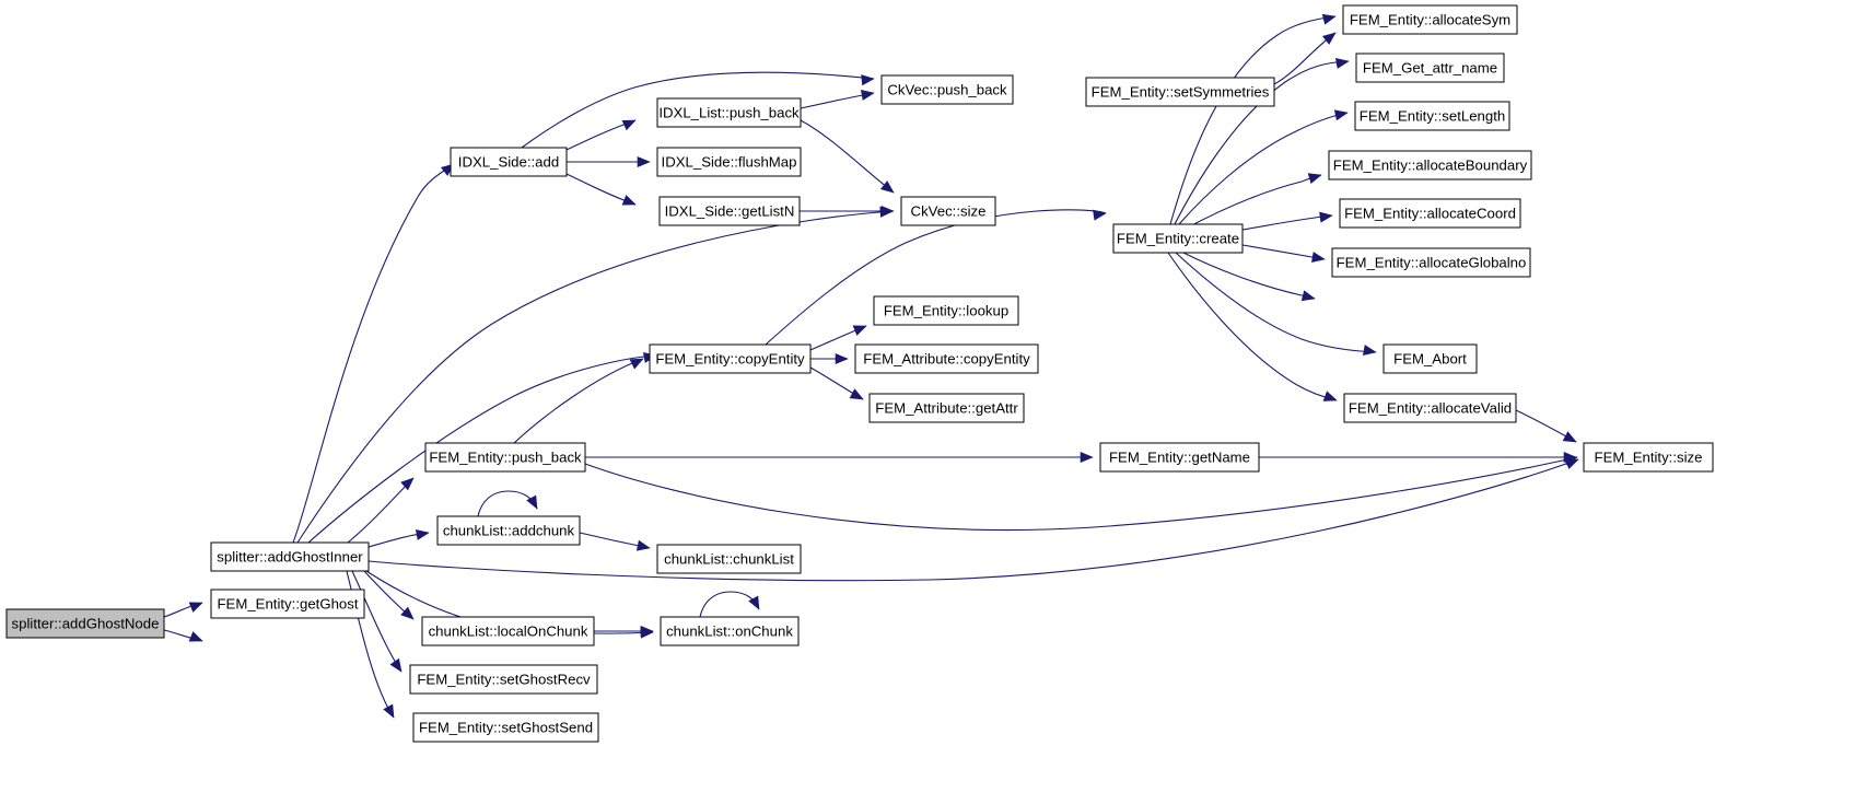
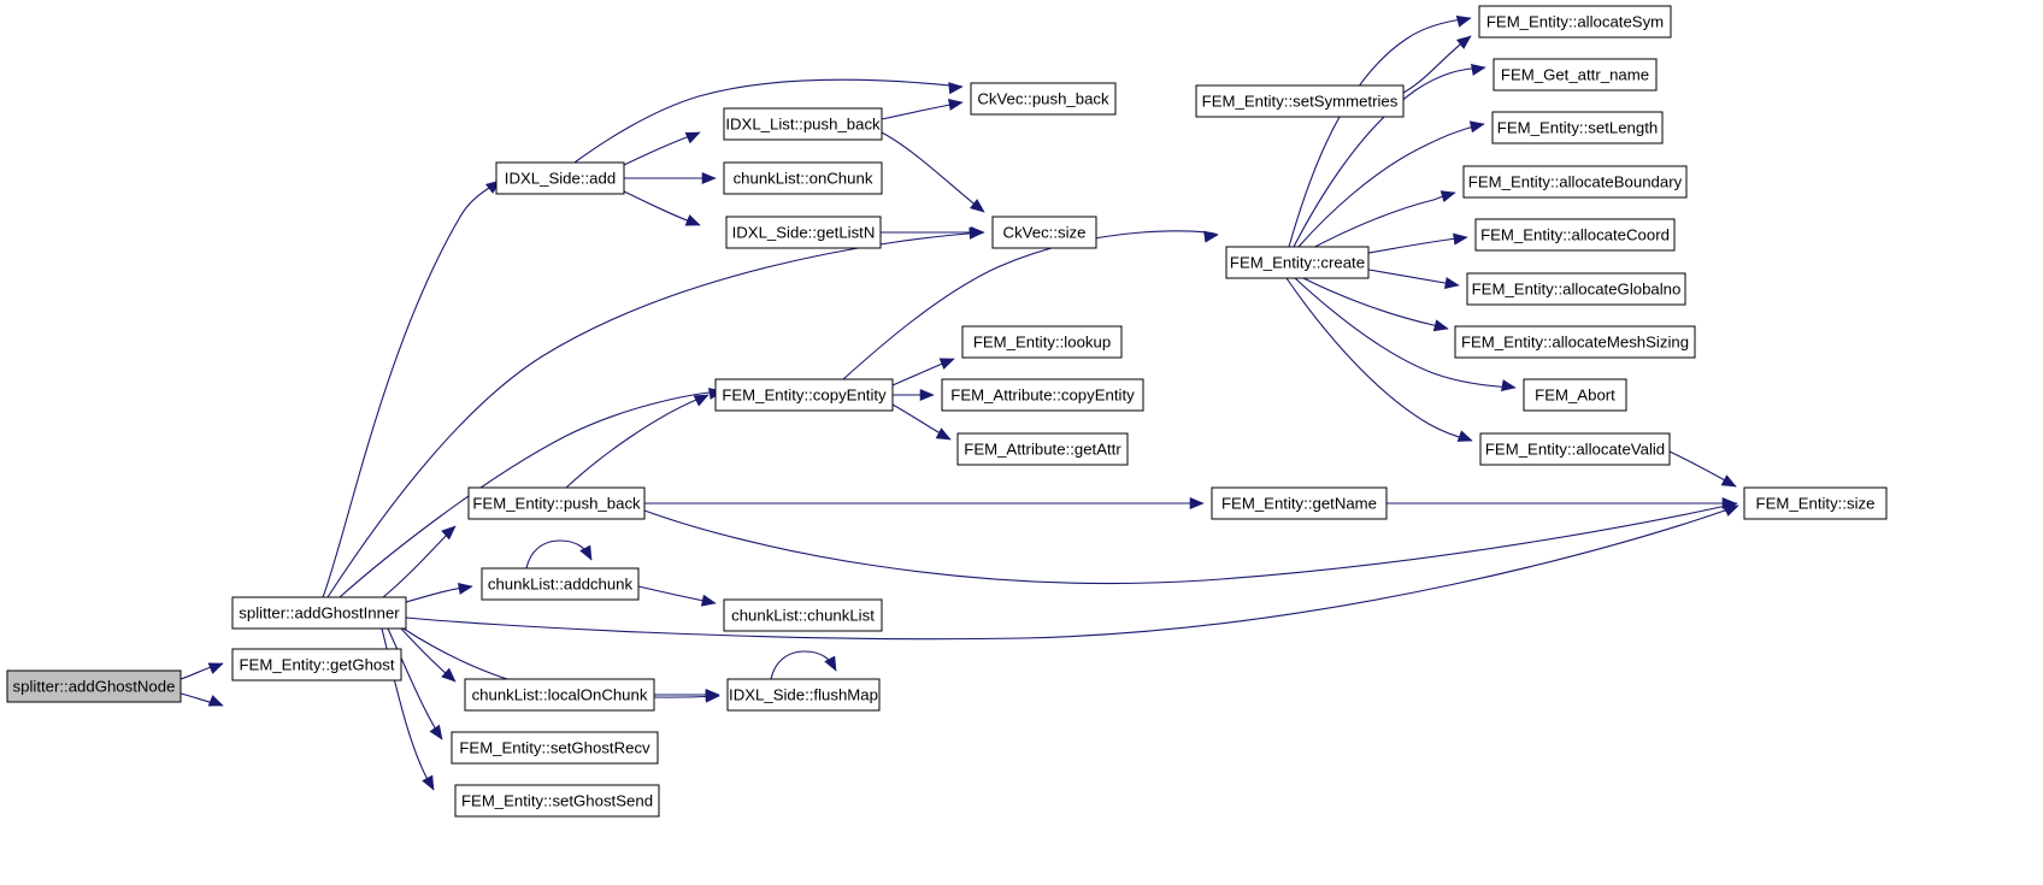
  splitter::addGhostNode
  splitter::addGhostInner
  FEM_Entity::getGhost
  IDXL_Side::add
  IDXL_List::push_back
- IDXL_Side::flushMap
+ chunkList::onChunk
  IDXL_Side::getListN
  CkVec::push_back
  CkVec::size
  FEM_Entity::lookup
  FEM_Entity::copyEntity
  FEM_Attribute::copyEntity
  FEM_Attribute::getAttr
  FEM_Entity::push_back
  FEM_Entity::getName
  FEM_Entity::size
  FEM_Entity::setSymmetries
  FEM_Entity::create
  FEM_Entity::allocateSym
  FEM_Get_attr_name
  FEM_Entity::setLength
  FEM_Entity::allocateBoundary
  FEM_Entity::allocateCoord
  FEM_Entity::allocateGlobalno
+ FEM_Entity::allocateMeshSizing
  FEM_Abort
  FEM_Entity::allocateValid
  chunkList::addchunk
  chunkList::chunkList
  chunkList::localOnChunk
- chunkList::onChunk
+ IDXL_Side::flushMap
  FEM_Entity::setGhostRecv
  FEM_Entity::setGhostSend
